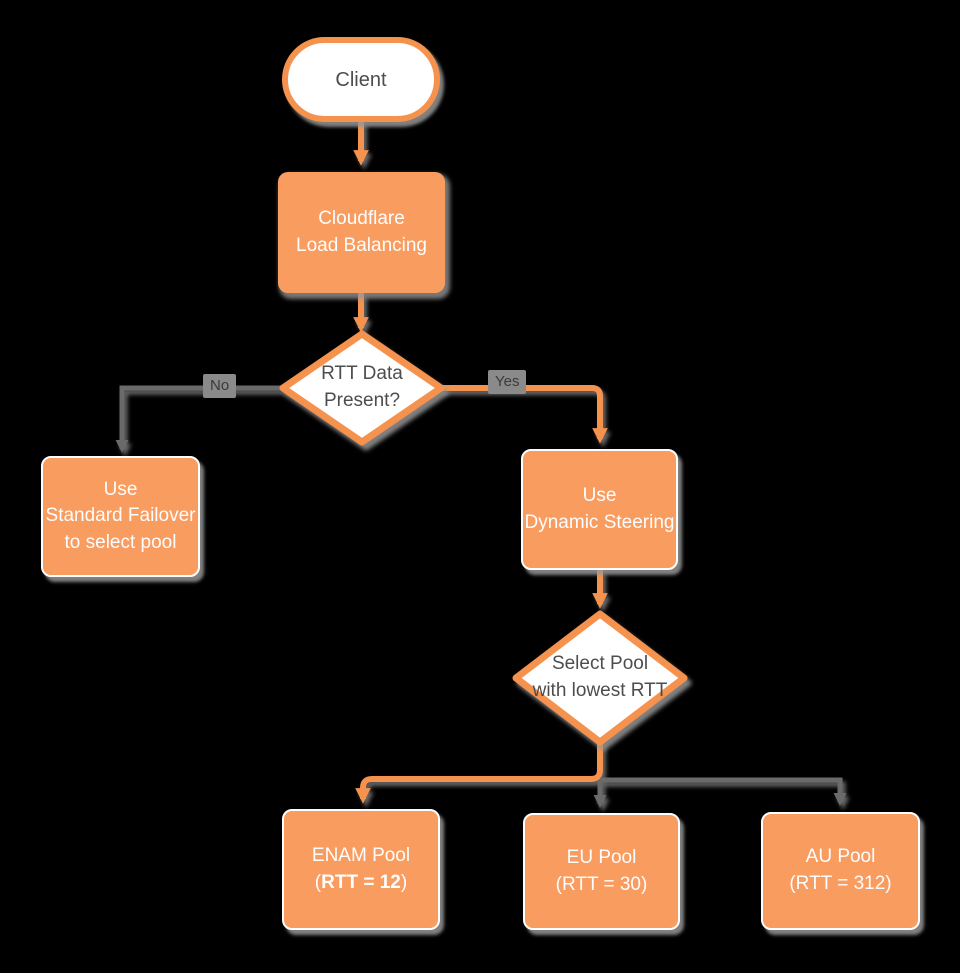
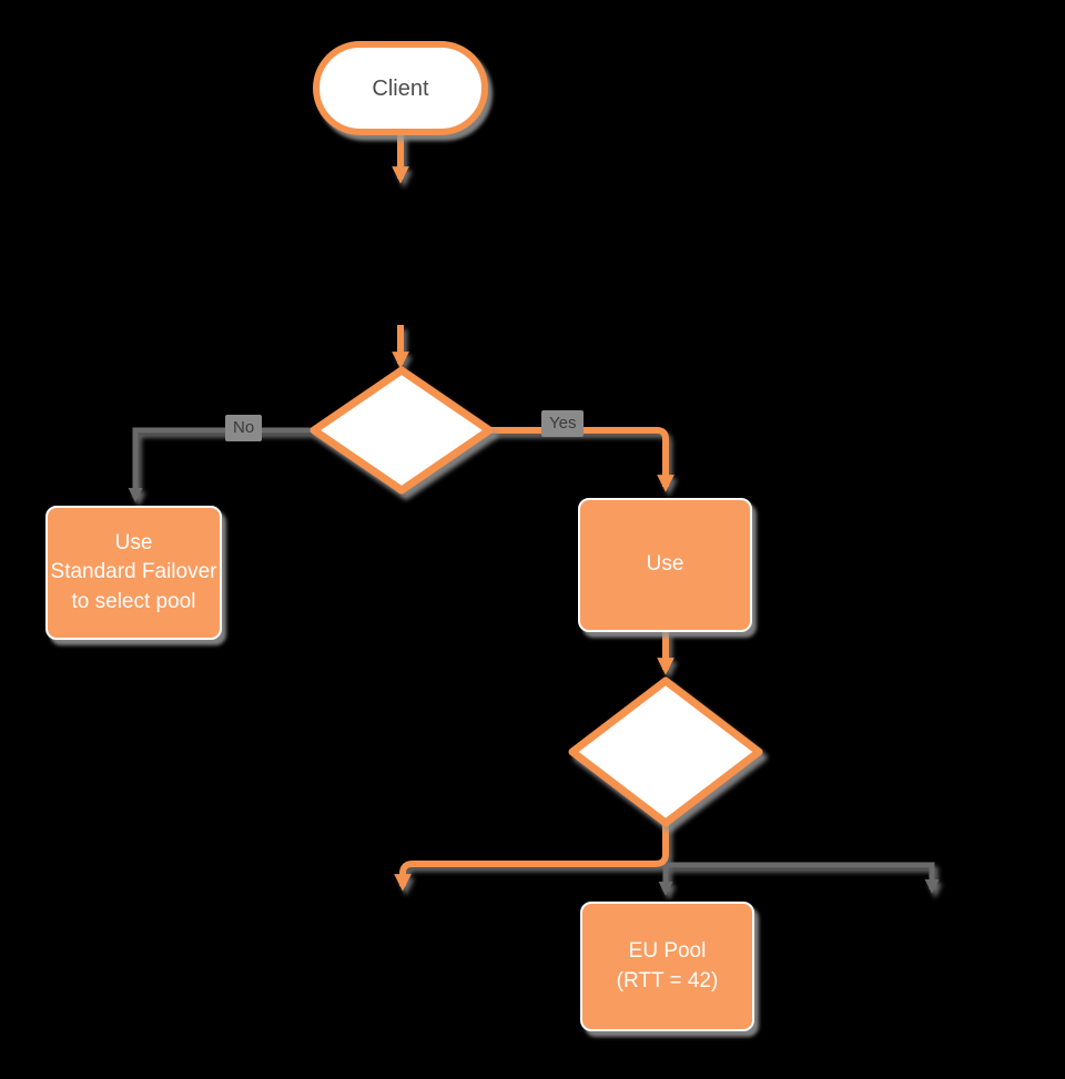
  Client
- Cloudflare
- Load Balancing
- RTT Data
- Present?
  No
  Yes
  Use
  Standard Failover
  to select pool
  Use
- Dynamic Steering
- Select Pool
- with lowest RTT
- ENAM Pool
- (RTT = 12)
  EU Pool
- (RTT = 30)
+ (RTT = 42)
- AU Pool
- (RTT = 312)
